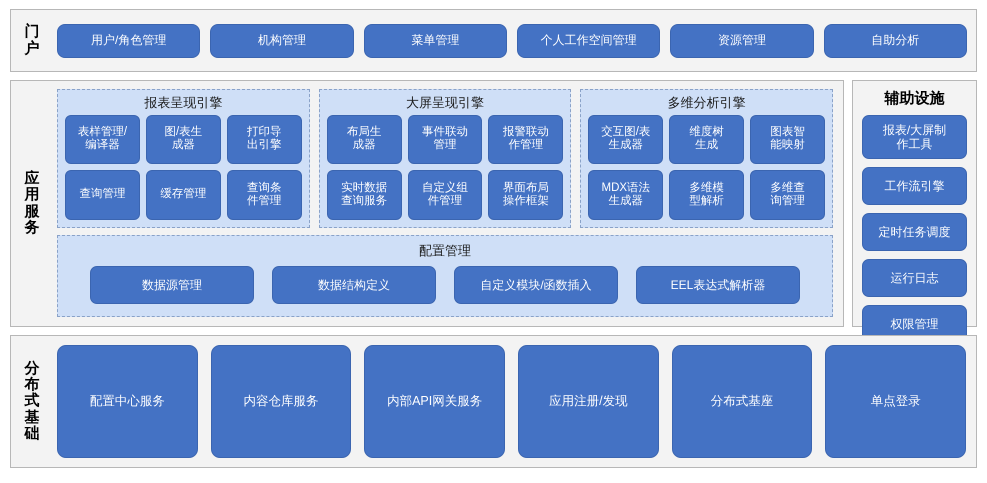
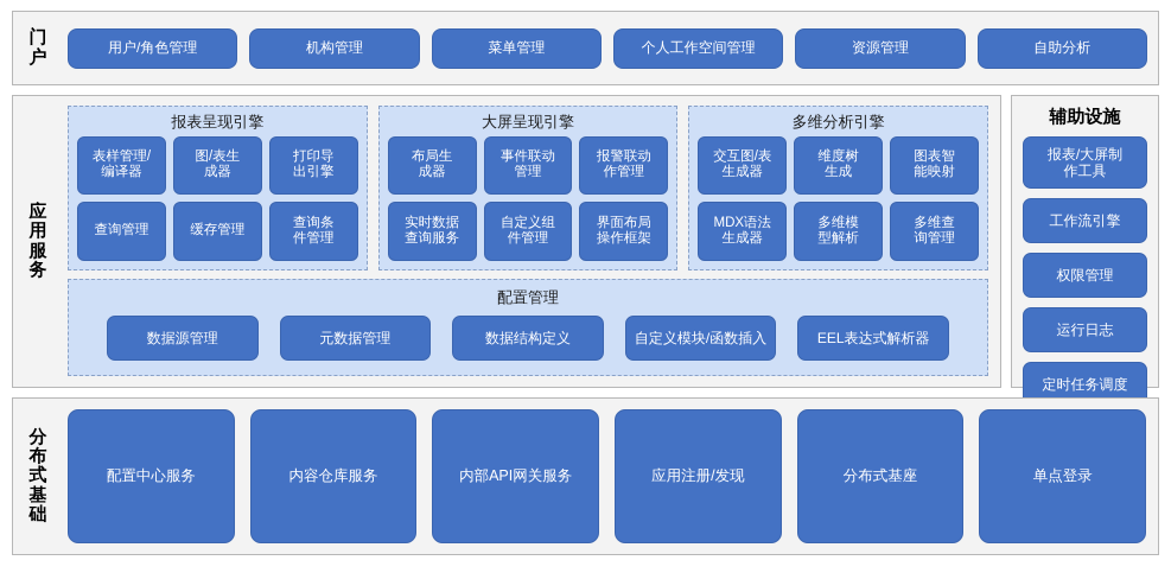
  门户
  用户/角色管理
  机构管理
  菜单管理
  个人工作空间管理
  资源管理
  自助分析
  应用服务
  报表呈现引擎
  表样管理/
  编译器
  图/表生
  成器
  打印导
  出引擎
  查询管理
  缓存管理
  查询条
  件管理
  大屏呈现引擎
  布局生
  成器
  事件联动
  管理
  报警联动
  作管理
  实时数据
  查询服务
  自定义组
  件管理
  界面布局
  操作框架
  多维分析引擎
  交互图/表
  生成器
  维度树
  生成
  图表智
  能映射
  MDX语法
  生成器
  多维模
  型解析
  多维查
  询管理
  配置管理
  数据源管理
+ 元数据管理
  数据结构定义
  自定义模块/函数插入
  EEL表达式解析器
  辅助设施
  报表/大屏制
  作工具
  工作流引擎
- 定时任务调度
+ 权限管理
  运行日志
- 权限管理
+ 定时任务调度
  分布式基础
  配置中心服务
  内容仓库服务
  内部API网关服务
  应用注册/发现
  分布式基座
  单点登录
